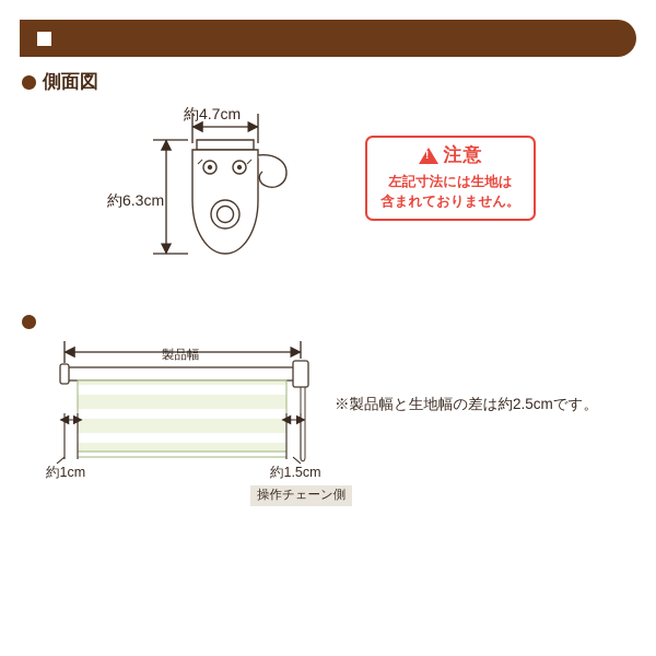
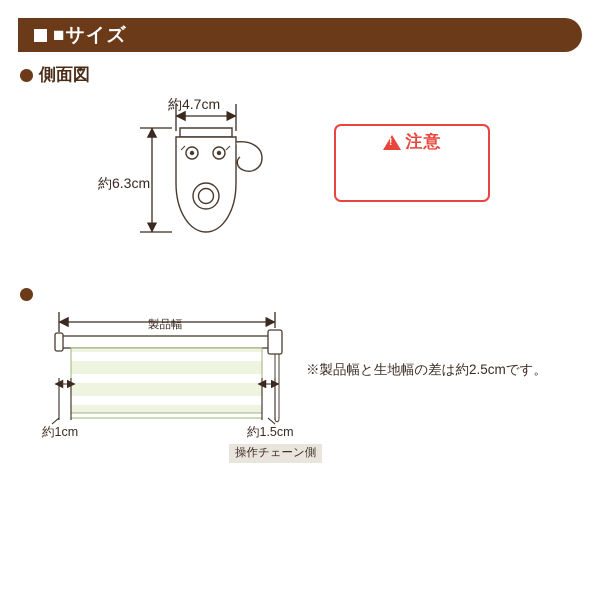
+ ■サイズ
  側面図
  注意
- 左記寸法には生地は
- 含まれておりません。
  約4.7cm
  約6.3cm
  製品幅
  約1cm
  約1.5cm
  ※製品幅と生地幅の差は約2.5cmです。
  操作チェーン側
